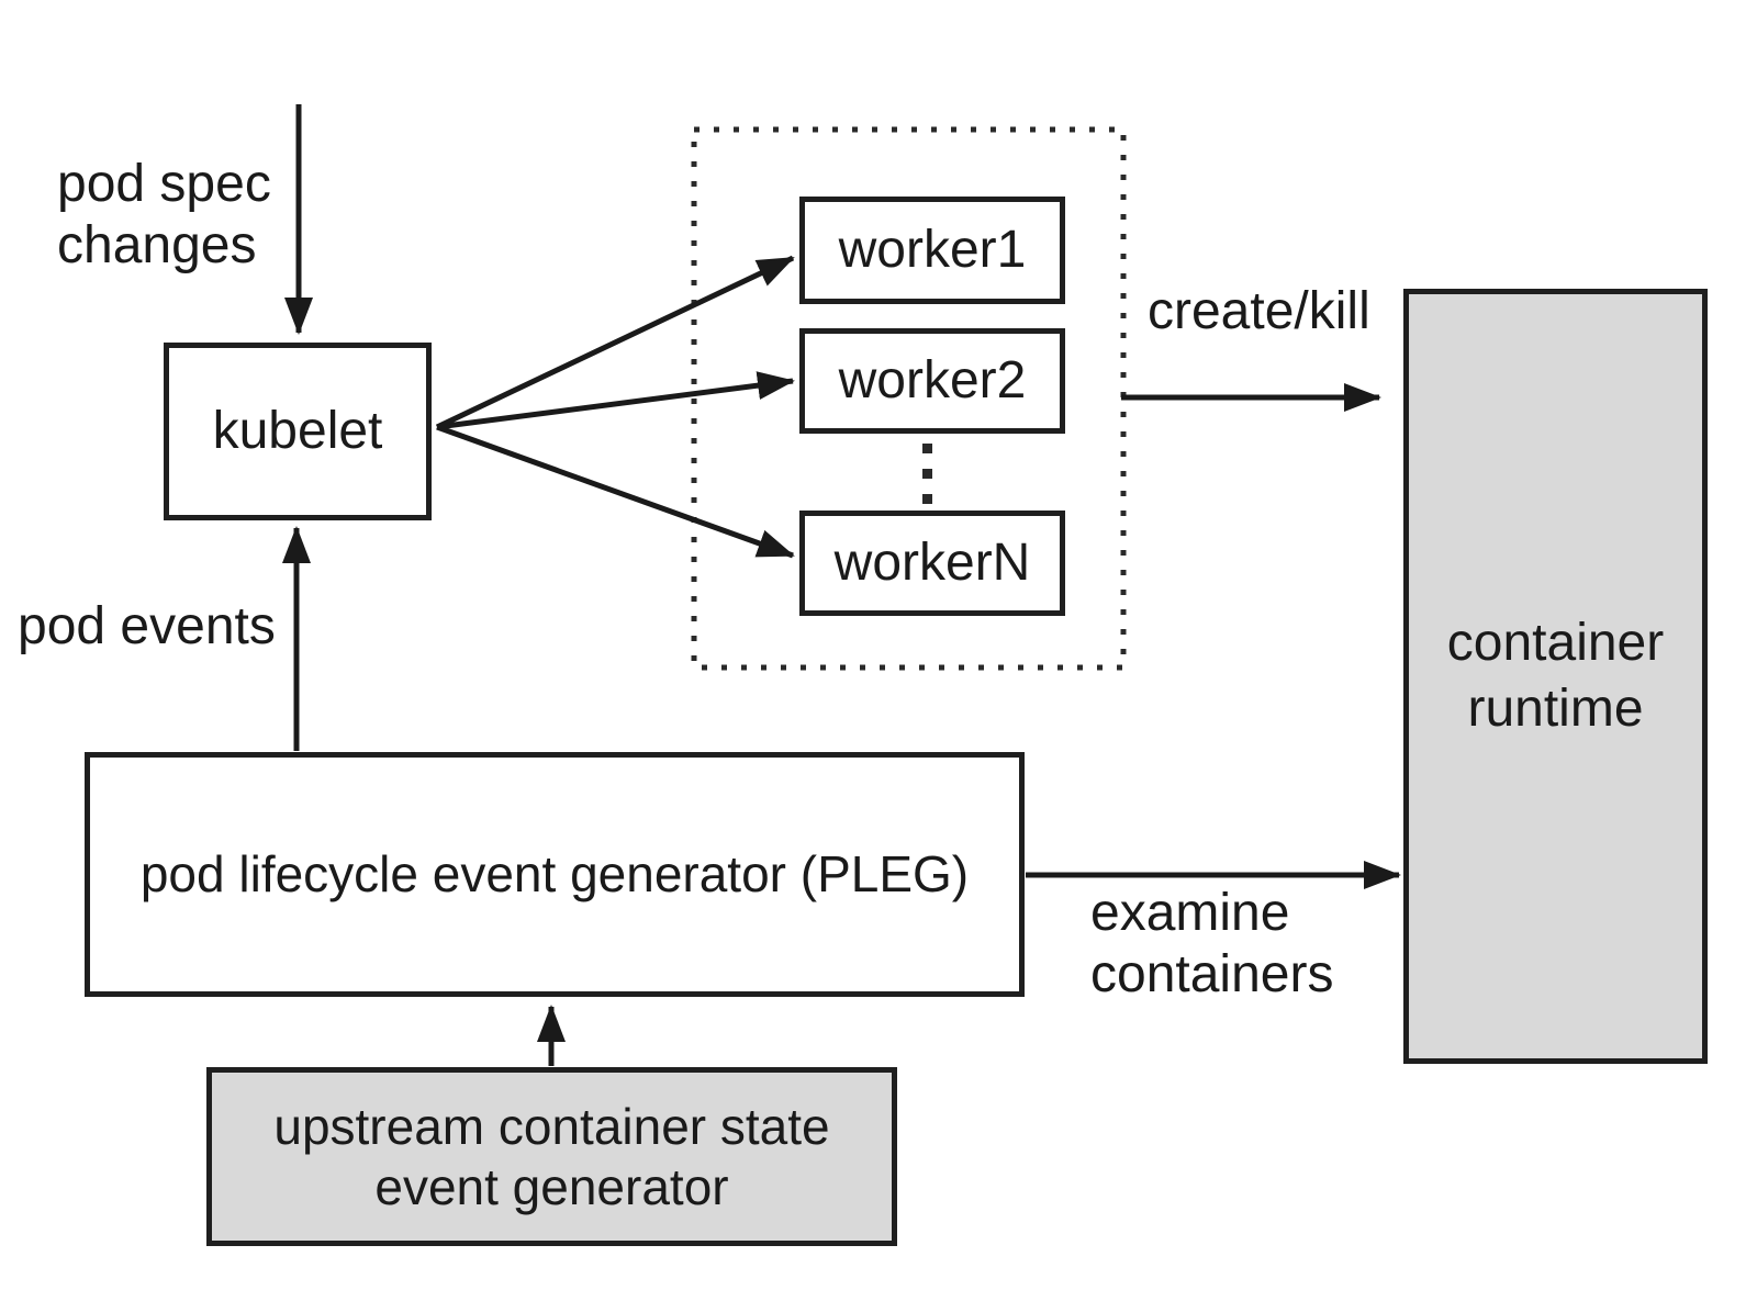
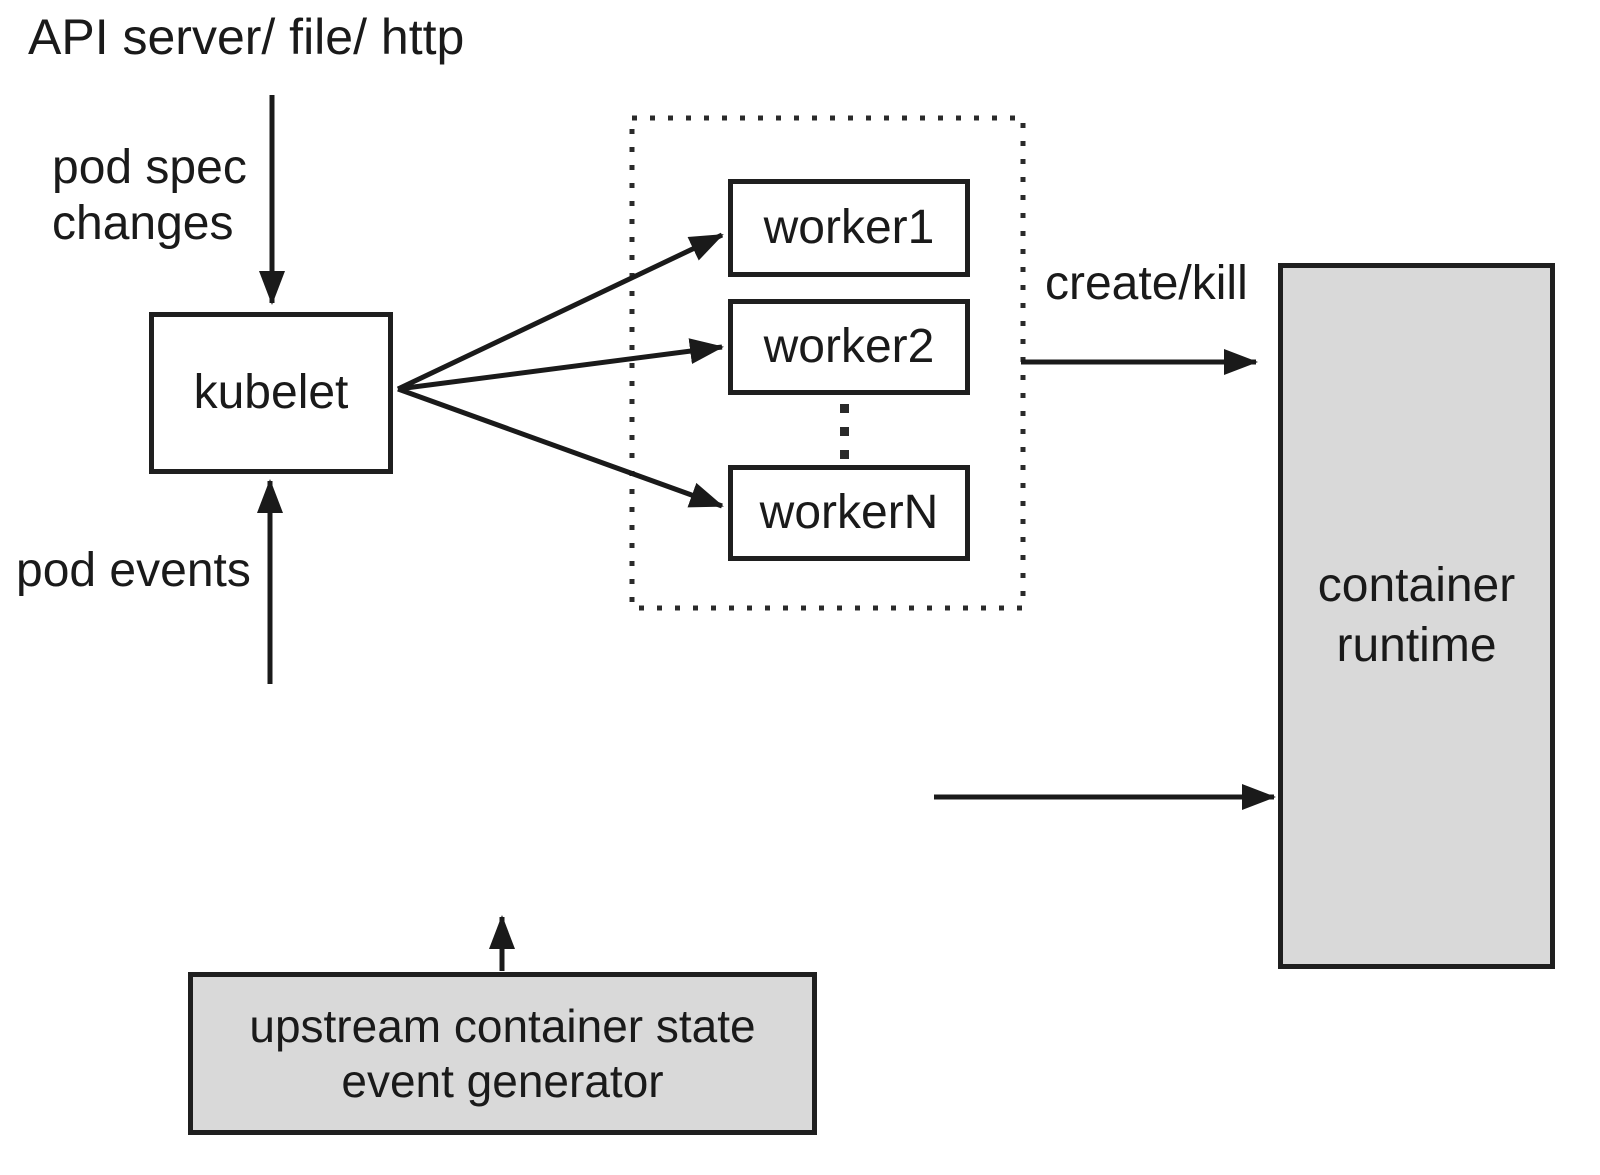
+ API server/ file/ http
  pod spec
  changes
  pod events
  create/kill
- examine
- containers
  kubelet
  worker1
  worker2
  workerN
  container
  runtime
- pod lifecycle event generator (PLEG)
  upstream container state
  event generator
